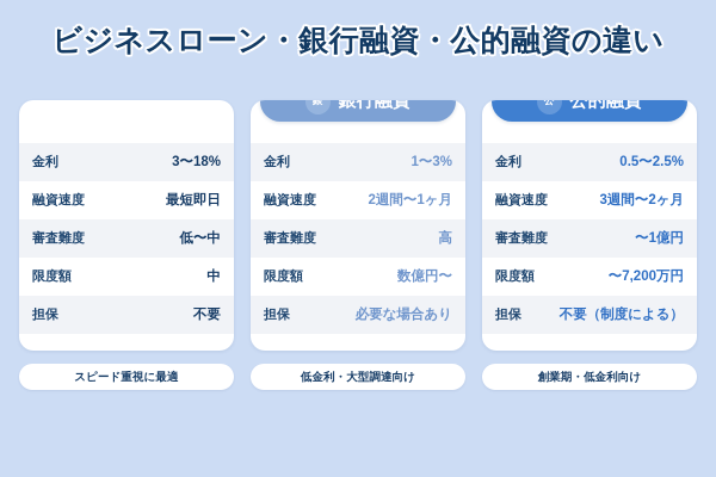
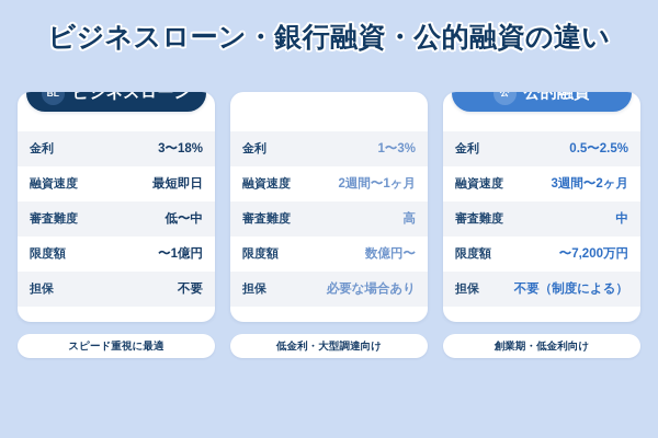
  ビジネスローン・銀行融資・公的融資の違い
+ BL
+ ビジネスローン
  金利
  3〜18%
  融資速度
  最短即日
  審査難度
  低〜中
  限度額
- 中
+ 〜1億円
  担保
  不要
  スピード重視に最適
- 銀
- 銀行融資
  金利
  1〜3%
  融資速度
  2週間〜1ヶ月
  審査難度
  高
  限度額
  数億円〜
  担保
  必要な場合あり
  低金利・大型調達向け
  公
  公的融資
  金利
  0.5〜2.5%
  融資速度
  3週間〜2ヶ月
  審査難度
- 〜1億円
+ 中
  限度額
  〜7,200万円
  担保
  不要（制度による）
  創業期・低金利向け
